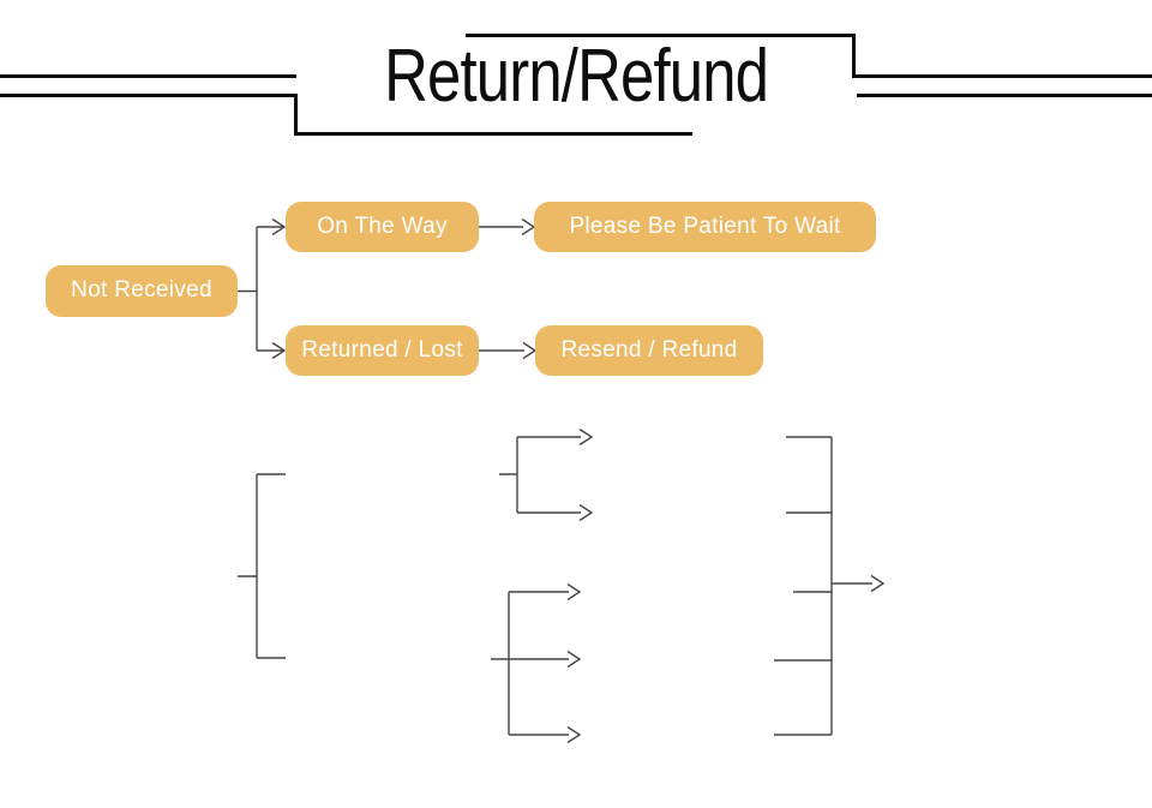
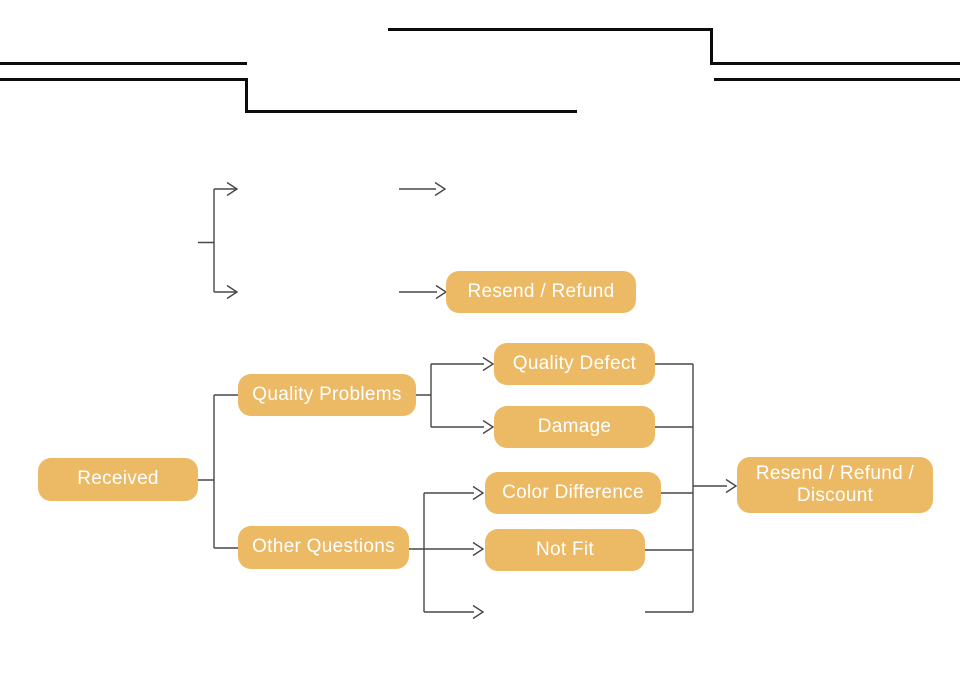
- Return/Refund
- Not Received
- On The Way
- Please Be Patient To Wait
- Returned / Lost
  Resend / Refund
+ Received
+ Quality Problems
+ Quality Defect
+ Damage
+ Other Questions
+ Color Difference
+ Not Fit
+ Resend / Refund / Discount
